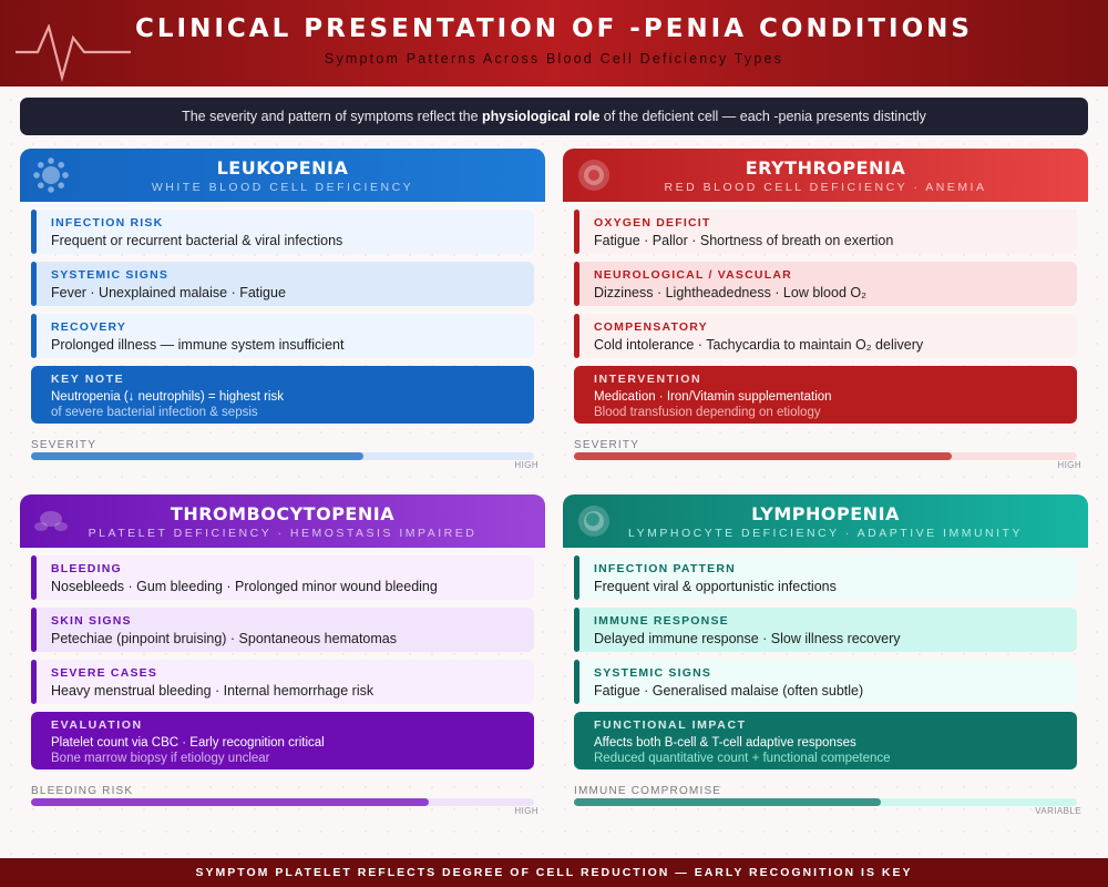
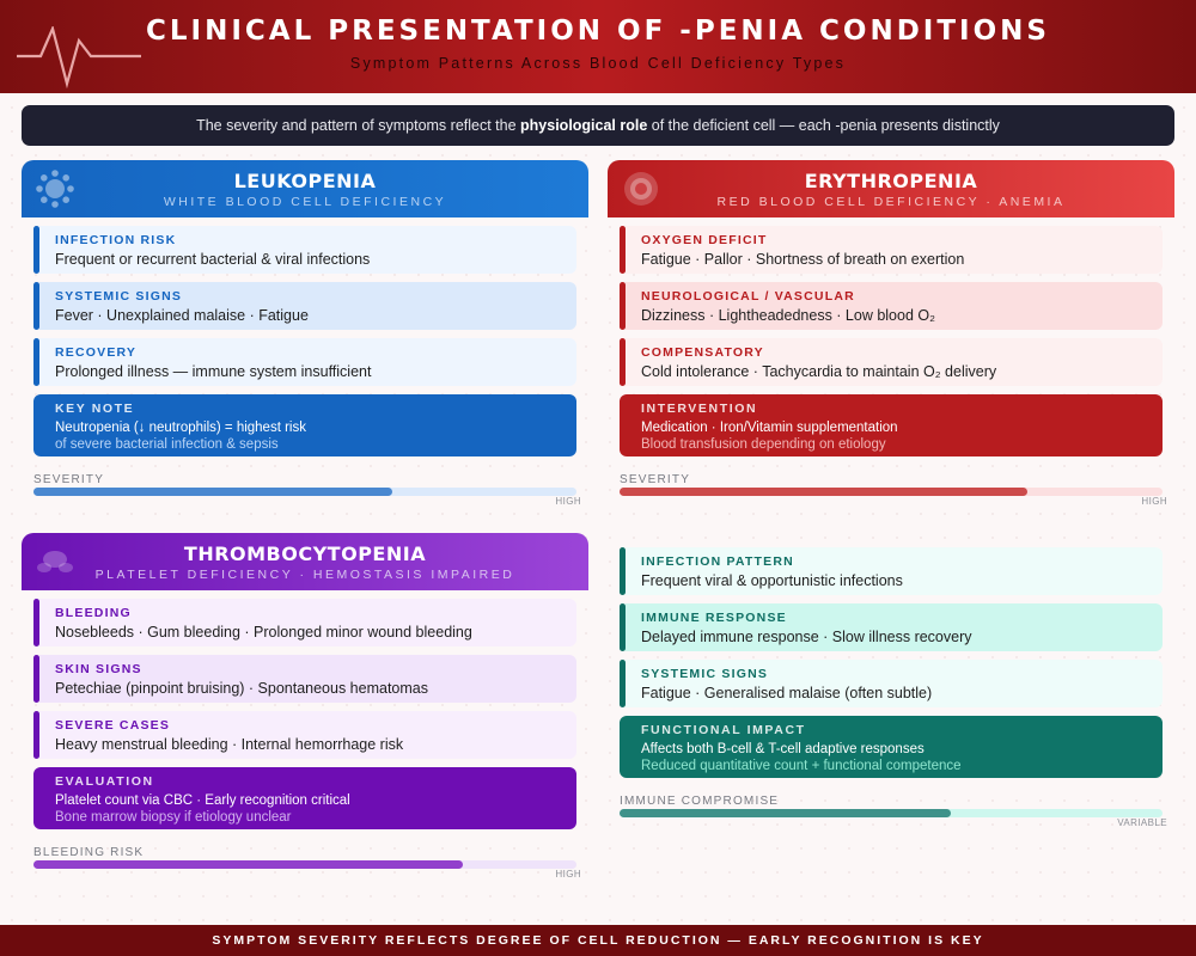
  CLINICAL PRESENTATION OF -PENIA CONDITIONS
  Symptom Patterns Across Blood Cell Deficiency Types
  The severity and pattern of symptoms reflect the physiological role of the deficient cell — each -penia presents distinctly
  LEUKOPENIA
  WHITE BLOOD CELL DEFICIENCY
  INFECTION RISK
  Frequent or recurrent bacterial & viral infections
  SYSTEMIC SIGNS
  Fever · Unexplained malaise · Fatigue
  RECOVERY
  Prolonged illness — immune system insufficient
  KEY NOTE
  Neutropenia (↓ neutrophils) = highest risk
  of severe bacterial infection & sepsis
  SEVERITY
  HIGH
  ERYTHROPENIA
  RED BLOOD CELL DEFICIENCY · ANEMIA
  OXYGEN DEFICIT
  Fatigue · Pallor · Shortness of breath on exertion
  NEUROLOGICAL / VASCULAR
  Dizziness · Lightheadedness · Low blood O₂
  COMPENSATORY
  Cold intolerance · Tachycardia to maintain O₂ delivery
  INTERVENTION
  Medication · Iron/Vitamin supplementation
  Blood transfusion depending on etiology
  SEVERITY
  HIGH
  THROMBOCYTOPENIA
  PLATELET DEFICIENCY · HEMOSTASIS IMPAIRED
  BLEEDING
  Nosebleeds · Gum bleeding · Prolonged minor wound bleeding
  SKIN SIGNS
  Petechiae (pinpoint bruising) · Spontaneous hematomas
  SEVERE CASES
  Heavy menstrual bleeding · Internal hemorrhage risk
  EVALUATION
  Platelet count via CBC · Early recognition critical
  Bone marrow biopsy if etiology unclear
  BLEEDING RISK
  HIGH
- LYMPHOPENIA
- LYMPHOCYTE DEFICIENCY · ADAPTIVE IMMUNITY
  INFECTION PATTERN
  Frequent viral & opportunistic infections
  IMMUNE RESPONSE
  Delayed immune response · Slow illness recovery
  SYSTEMIC SIGNS
  Fatigue · Generalised malaise (often subtle)
  FUNCTIONAL IMPACT
  Affects both B-cell & T-cell adaptive responses
  Reduced quantitative count + functional competence
  IMMUNE COMPROMISE
  VARIABLE
- SYMPTOM PLATELET REFLECTS DEGREE OF CELL REDUCTION — EARLY RECOGNITION IS KEY
+ SYMPTOM SEVERITY REFLECTS DEGREE OF CELL REDUCTION — EARLY RECOGNITION IS KEY
